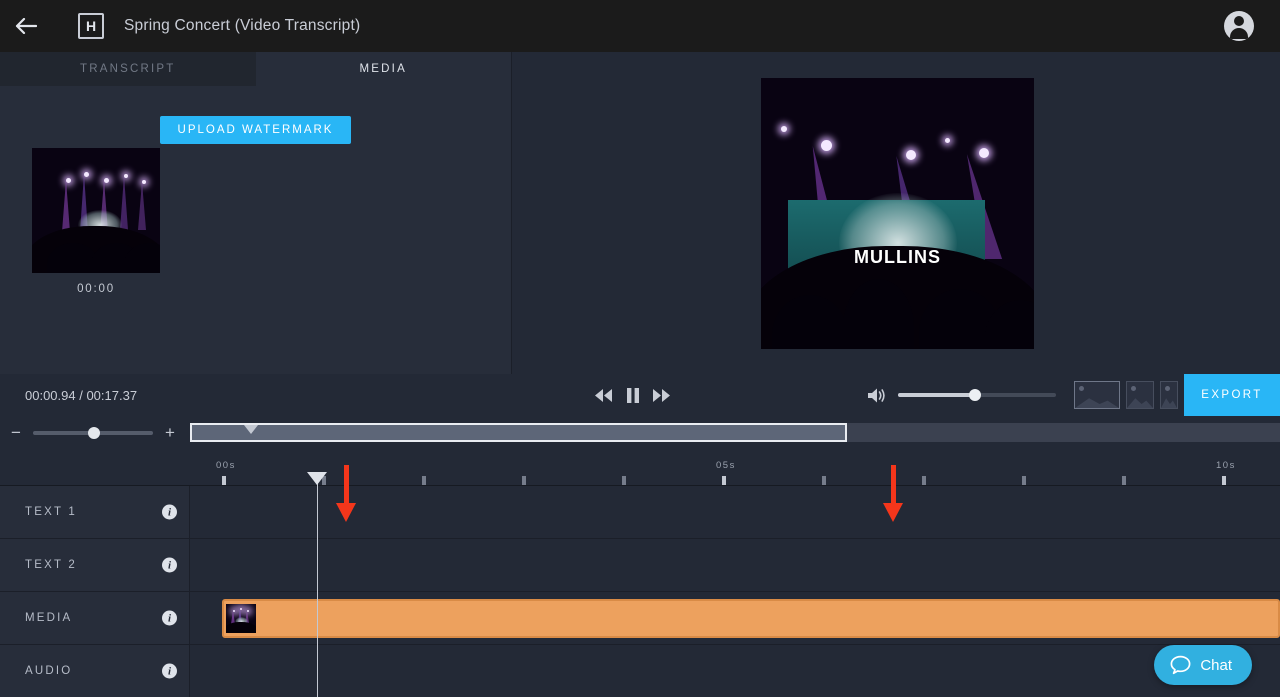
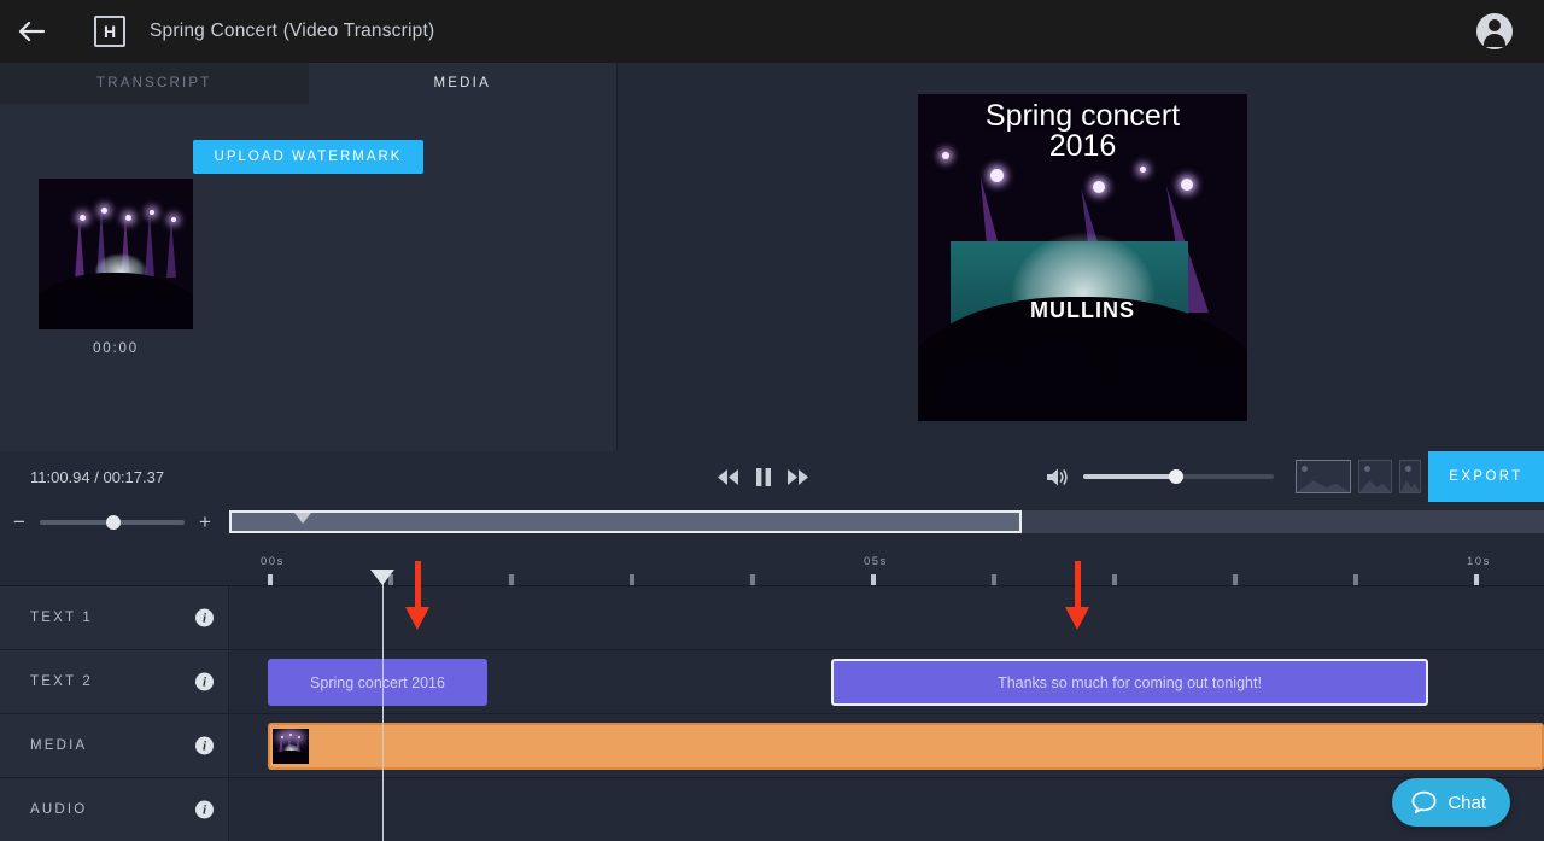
  H
  Spring Concert (Video Transcript)
  TRANSCRIPT
  MEDIA
  UPLOAD WATERMARK
  00:00
  MULLINS
+ Spring concert
+ 2016
- 00:00.94 / 00:17.37
+ 11:00.94 / 00:17.37
  EXPORT
  −
  +
  00s
  05s
  10s
  TEXT 1
  i
  TEXT 2
  i
+ Spring concert 2016
+ Thanks so much for coming out tonight!
  MEDIA
  i
  AUDIO
  i
  Chat
